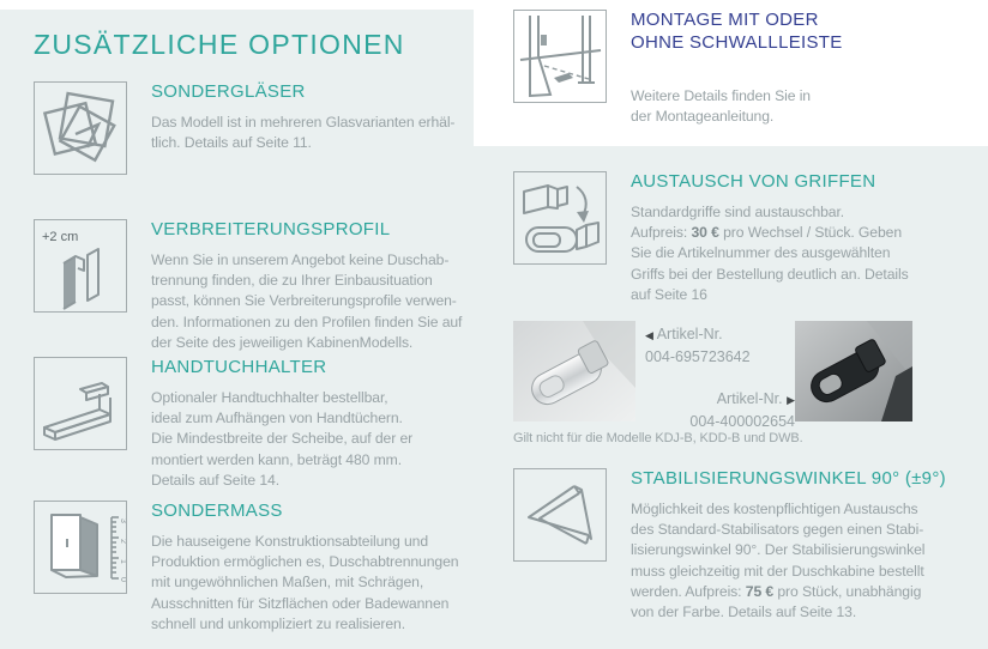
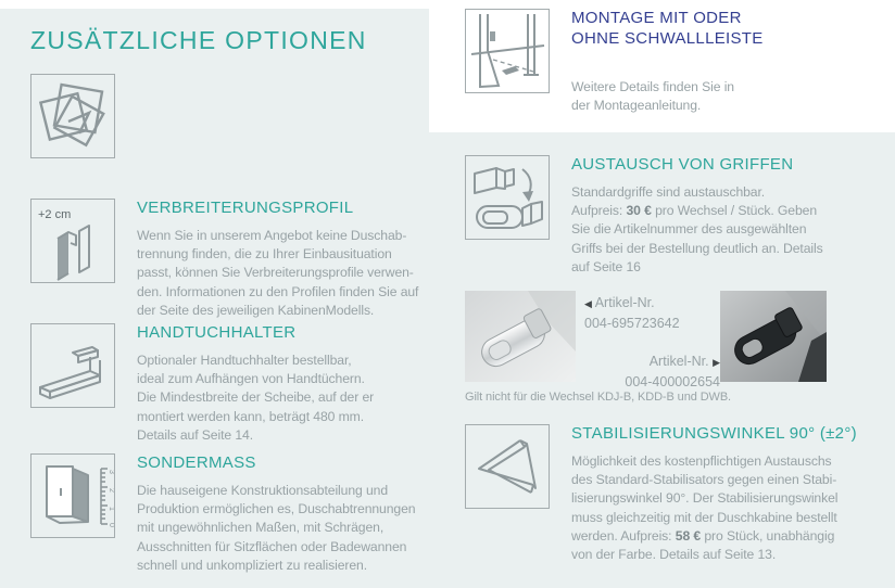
  ZUSÄTZLICHE OPTIONEN
- SONDERGLÄSER
- Das Modell ist in mehreren Glasvarianten erhäl-
- tlich. Details auf Seite 11.
  +2 cm
  VERBREITERUNGSPROFIL
  Wenn Sie in unserem Angebot keine Duschab-
  trennung finden, die zu Ihrer Einbausituation
  passt, können Sie Verbreiterungsprofile verwen-
  den. Informationen zu den Profilen finden Sie auf
  der Seite des jeweiligen KabinenModells.
  HANDTUCHHALTER
  Optionaler Handtuchhalter bestellbar,
  ideal zum Aufhängen von Handtüchern.
  Die Mindestbreite der Scheibe, auf der er
  montiert werden kann, beträgt 480 mm.
  Details auf Seite 14.
  SONDERMASS
  Die hauseigene Konstruktionsabteilung und
  Produktion ermöglichen es, Duschabtrennungen
  mit ungewöhnlichen Maßen, mit Schrägen,
  Ausschnitten für Sitzflächen oder Badewannen
  schnell und unkompliziert zu realisieren.
  MONTAGE MIT ODER
  OHNE SCHWALLLEISTE
  Weitere Details finden Sie in
  der Montageanleitung.
  AUSTAUSCH VON GRIFFEN
  Standardgriffe sind austauschbar.
  Aufpreis: 30 € pro Wechsel / Stück. Geben
  Sie die Artikelnummer des ausgewählten
  Griffs bei der Bestellung deutlich an. Details
  auf Seite 16
  ◀ Artikel-Nr.
  004-695723642
  Artikel-Nr. ▶
  004-400002654
- Gilt nicht für die Modelle KDJ-B, KDD-B und DWB.
+ Gilt nicht für die Wechsel KDJ-B, KDD-B und DWB.
- STABILISIERUNGSWINKEL 90° (±9°)
+ STABILISIERUNGSWINKEL 90° (±2°)
  Möglichkeit des kostenpflichtigen Austauschs
  des Standard-Stabilisators gegen einen Stabi-
  lisierungswinkel 90°. Der Stabilisierungswinkel
  muss gleichzeitig mit der Duschkabine bestellt
- werden. Aufpreis: 75 € pro Stück, unabhängig
+ werden. Aufpreis: 58 € pro Stück, unabhängig
  von der Farbe. Details auf Seite 13.
